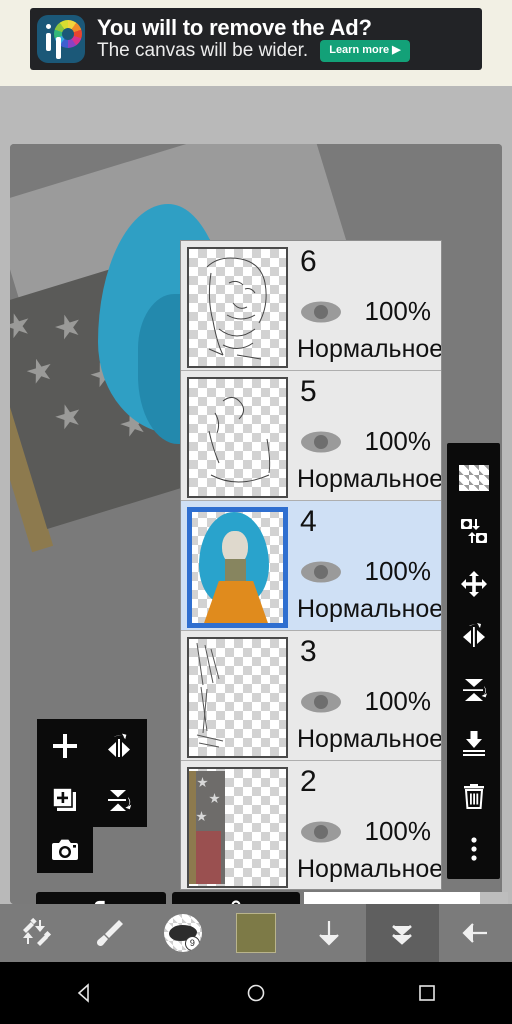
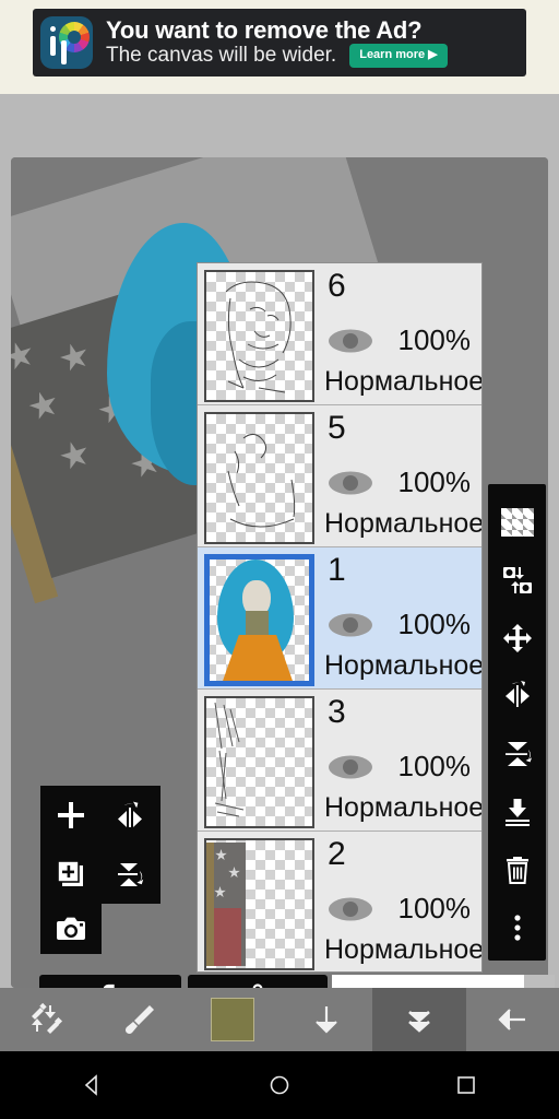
- You will to remove the Ad?
+ You want to remove the Ad?
  The canvas will be wider.
  Learn more ▶
  6
  100%
  Нормальное
  5
  100%
  Нормальное
- 4
+ 1
  100%
  Нормальное
  3
  100%
  Нормальное
  2
  100%
  Нормальное
- 9
